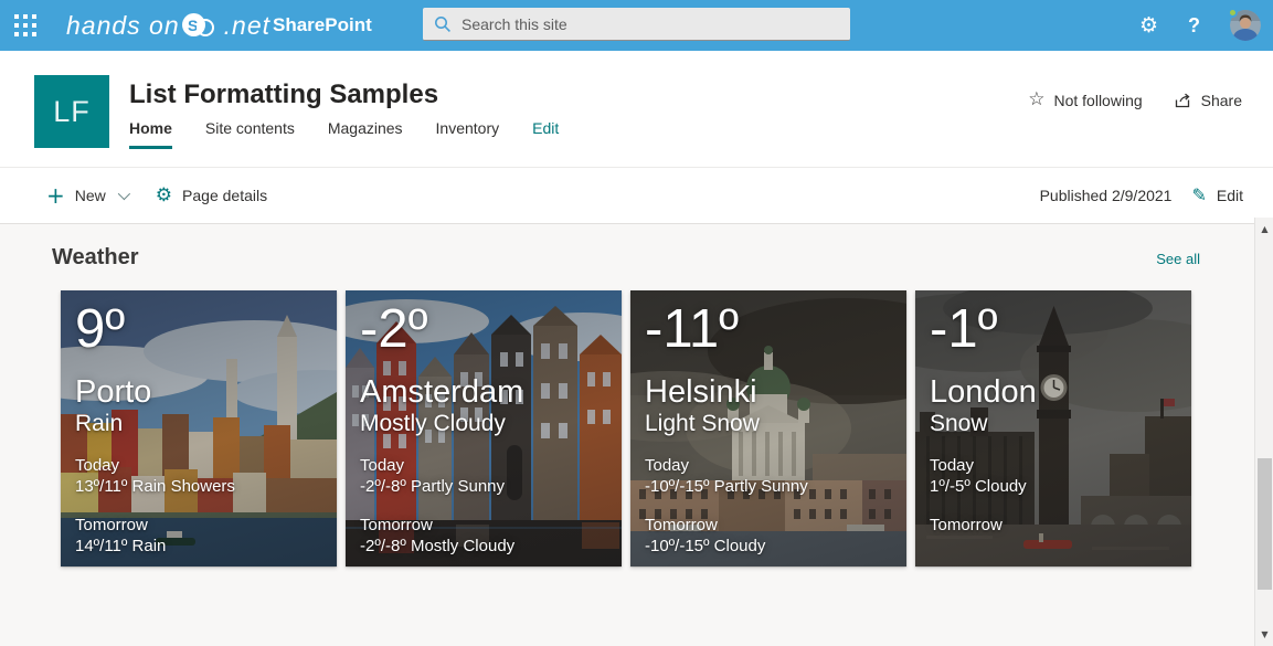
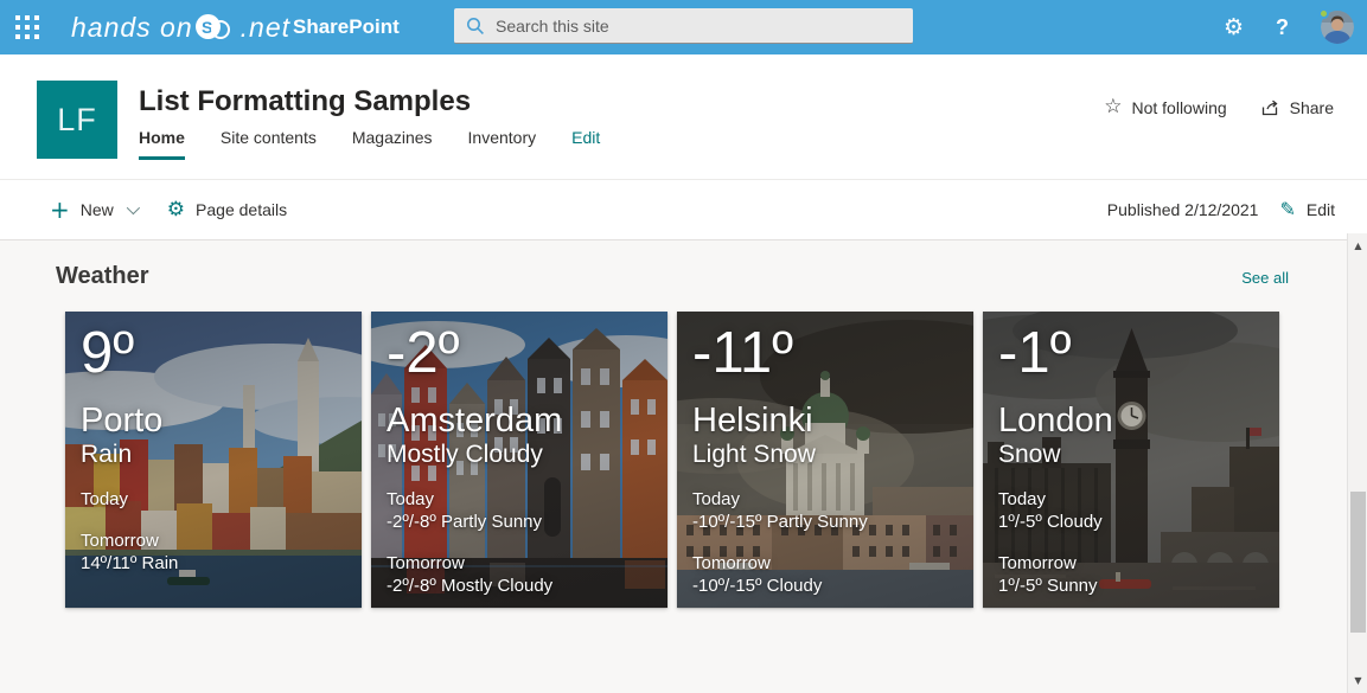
  hands on
  S
  .net
  SharePoint
  Search this site
  ⚙
  ?
  LF
  List Formatting Samples
  Home
  Site contents
  Magazines
  Inventory
  Edit
  ☆
  Not following
  Share
  +
  New
  ⚙
  Page details
- Published 2/9/2021
+ Published 2/12/2021
  ✎
  Edit
  Weather
  See all
  9º
  Porto
  Rain
  Today
- 13º/11º Rain Showers
  Tomorrow
  14º/11º Rain
  -2º
  Amsterdam
  Mostly Cloudy
  Today
  -2º/-8º Partly Sunny
  Tomorrow
  -2º/-8º Mostly Cloudy
  -11º
  Helsinki
  Light Snow
  Today
  -10º/-15º Partly Sunny
  Tomorrow
  -10º/-15º Cloudy
  -1º
  London
  Snow
  Today
  1º/-5º Cloudy
  Tomorrow
+ 1º/-5º Sunny
  ▲
  ▼
